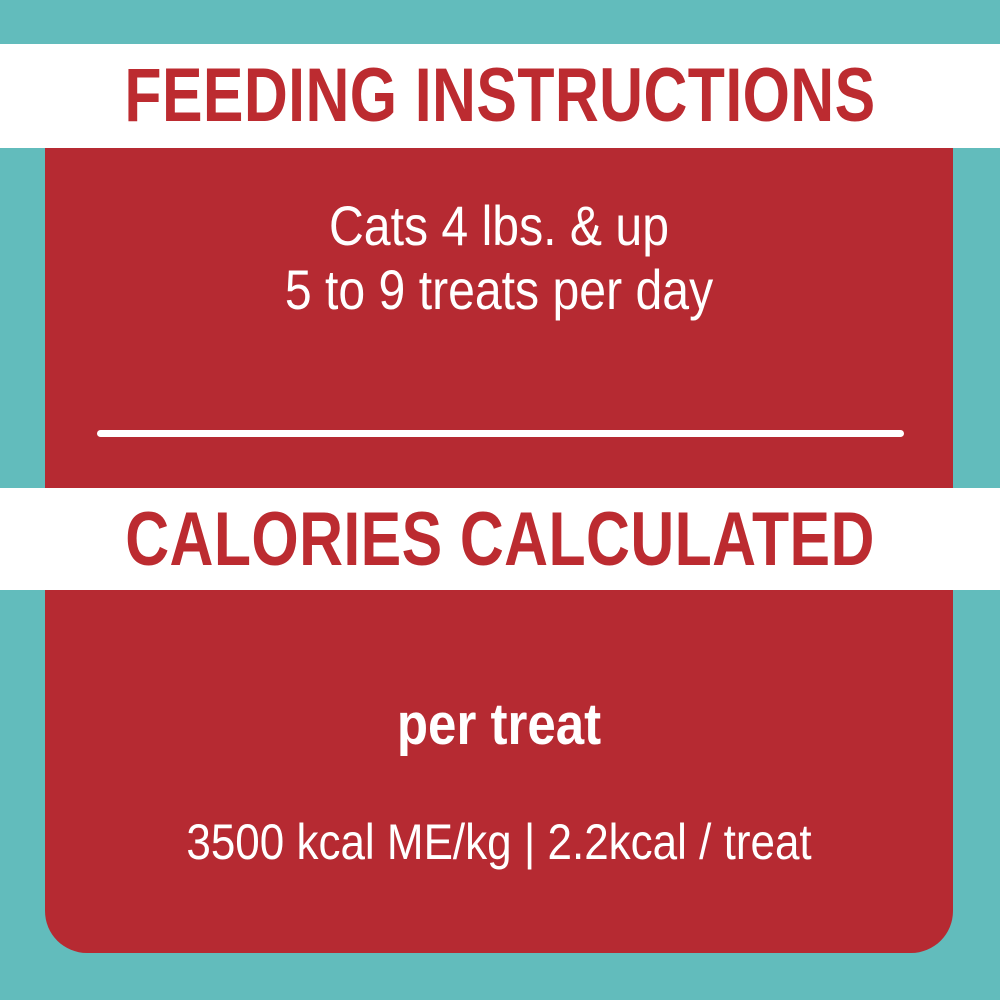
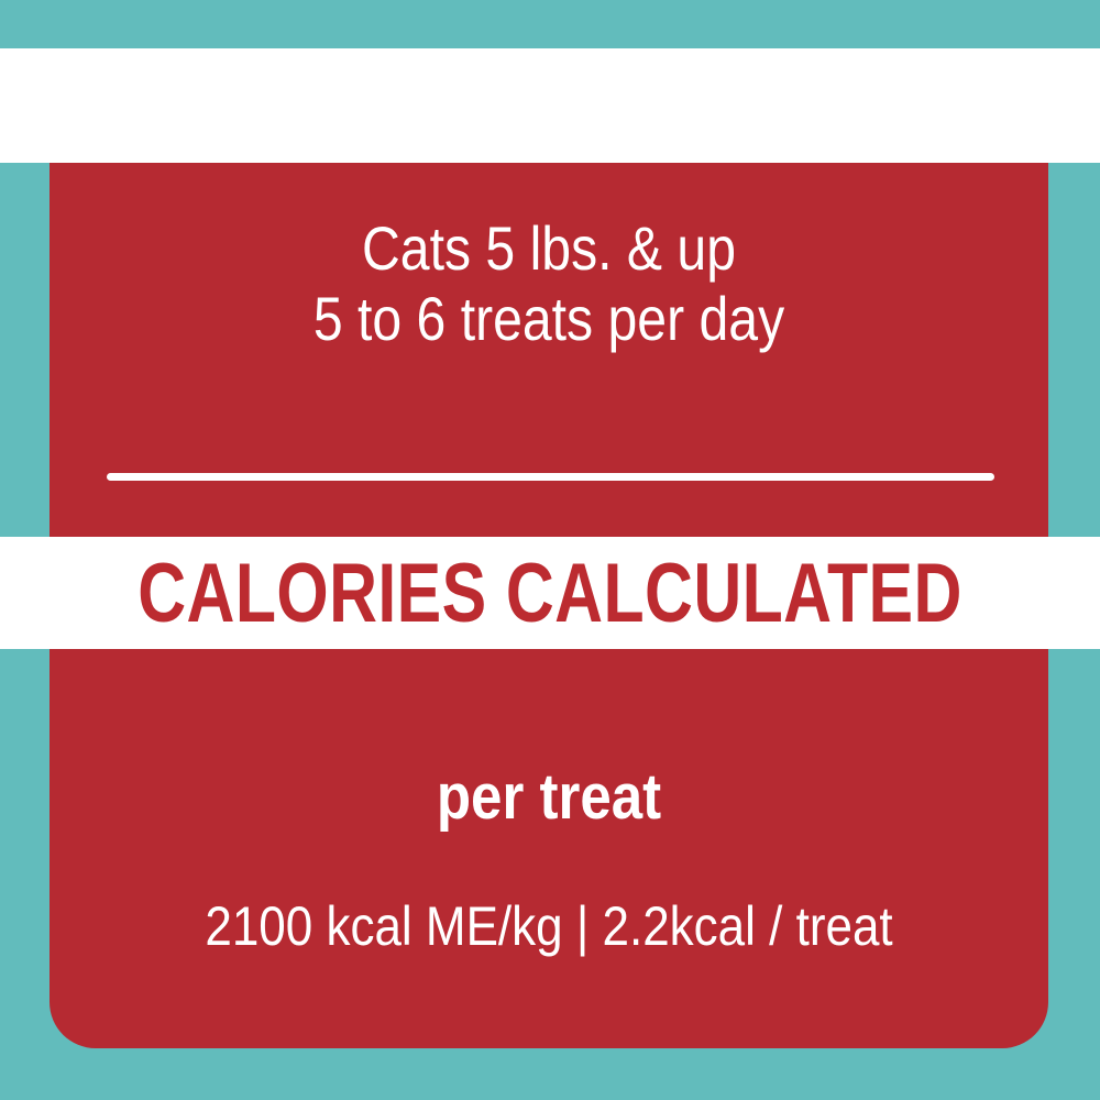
- FEEDING INSTRUCTIONS
- Cats 4 lbs. & up
+ Cats 5 lbs. & up
- 5 to 9 treats per day
+ 5 to 6 treats per day
  CALORIES CALCULATED
  per treat
- 3500 kcal ME/kg | 2.2kcal / treat
+ 2100 kcal ME/kg | 2.2kcal / treat
